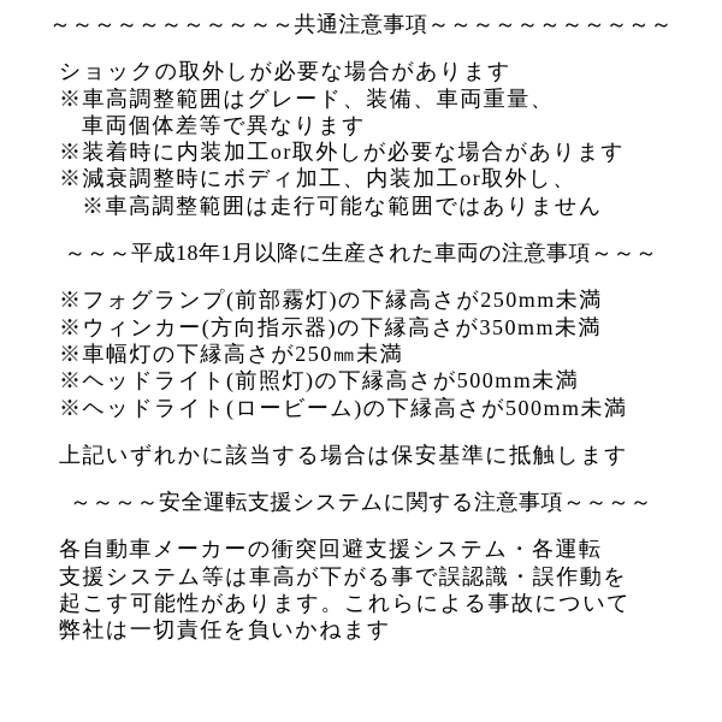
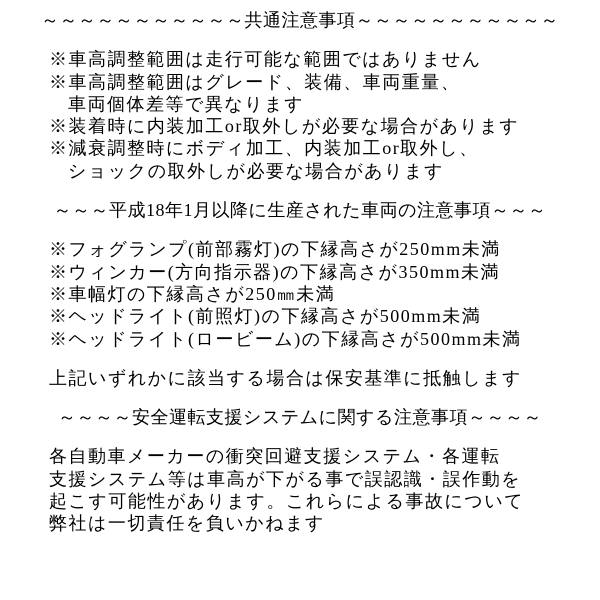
  ～～～～～～～～～～～共通注意事項～～～～～～～～～～～
- ショックの取外しが必要な場合があります
+ ※車高調整範囲は走行可能な範囲ではありません
  ※車高調整範囲はグレード、装備、車両重量、
  車両個体差等で異なります
  ※装着時に内装加工or取外しが必要な場合があります
  ※減衰調整時にボディ加工、内装加工or取外し、
- ※車高調整範囲は走行可能な範囲ではありません
+ ショックの取外しが必要な場合があります
  ～～～平成18年1月以降に生産された車両の注意事項～～～
  ※フォグランプ(前部霧灯)の下縁高さが250mm未満
  ※ウィンカー(方向指示器)の下縁高さが350mm未満
  ※車幅灯の下縁高さが250㎜未満
  ※ヘッドライト(前照灯)の下縁高さが500mm未満
  ※ヘッドライト(ロービーム)の下縁高さが500mm未満
  上記いずれかに該当する場合は保安基準に抵触します
  ～～～～安全運転支援システムに関する注意事項～～～～
  各自動車メーカーの衝突回避支援システム・各運転
  支援システム等は車高が下がる事で誤認識・誤作動を
  起こす可能性があります。これらによる事故について
  弊社は一切責任を負いかねます
